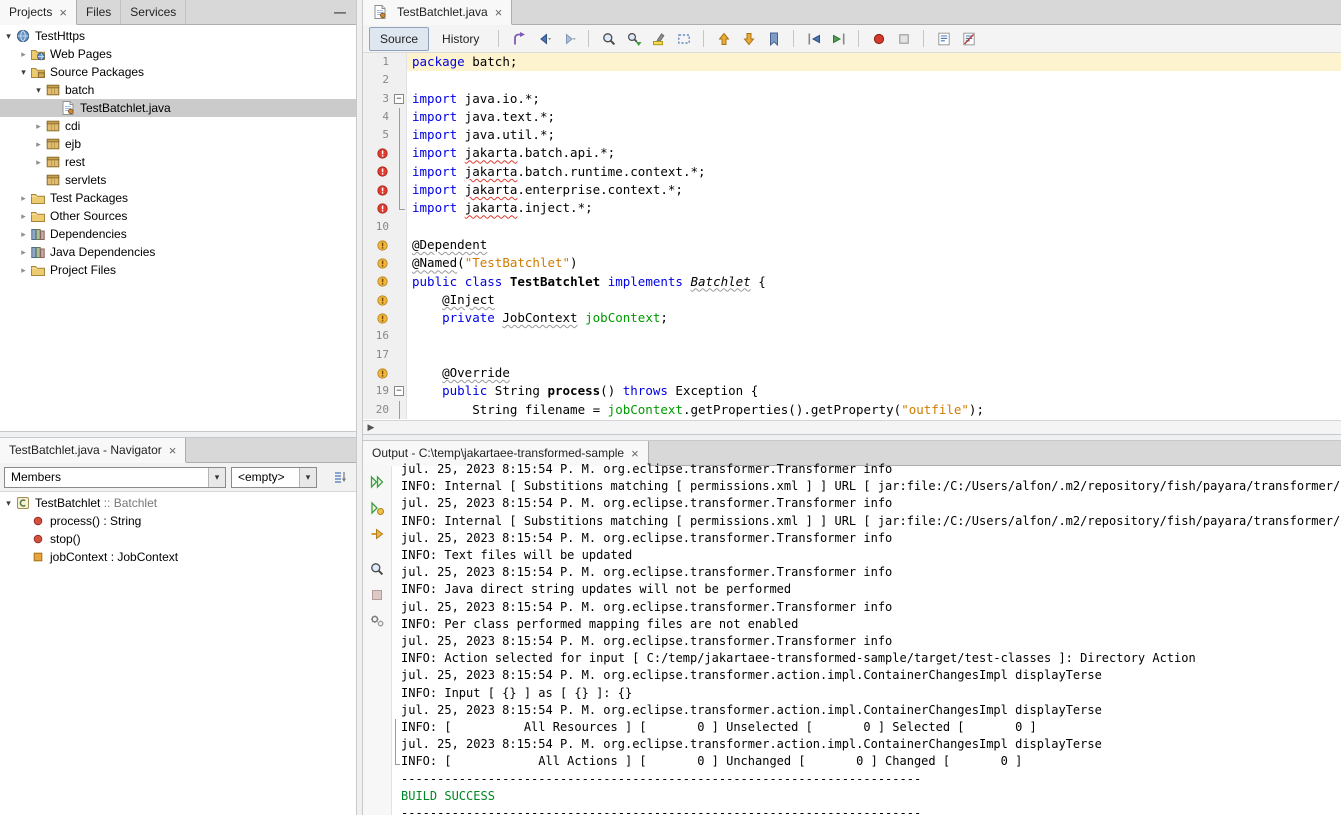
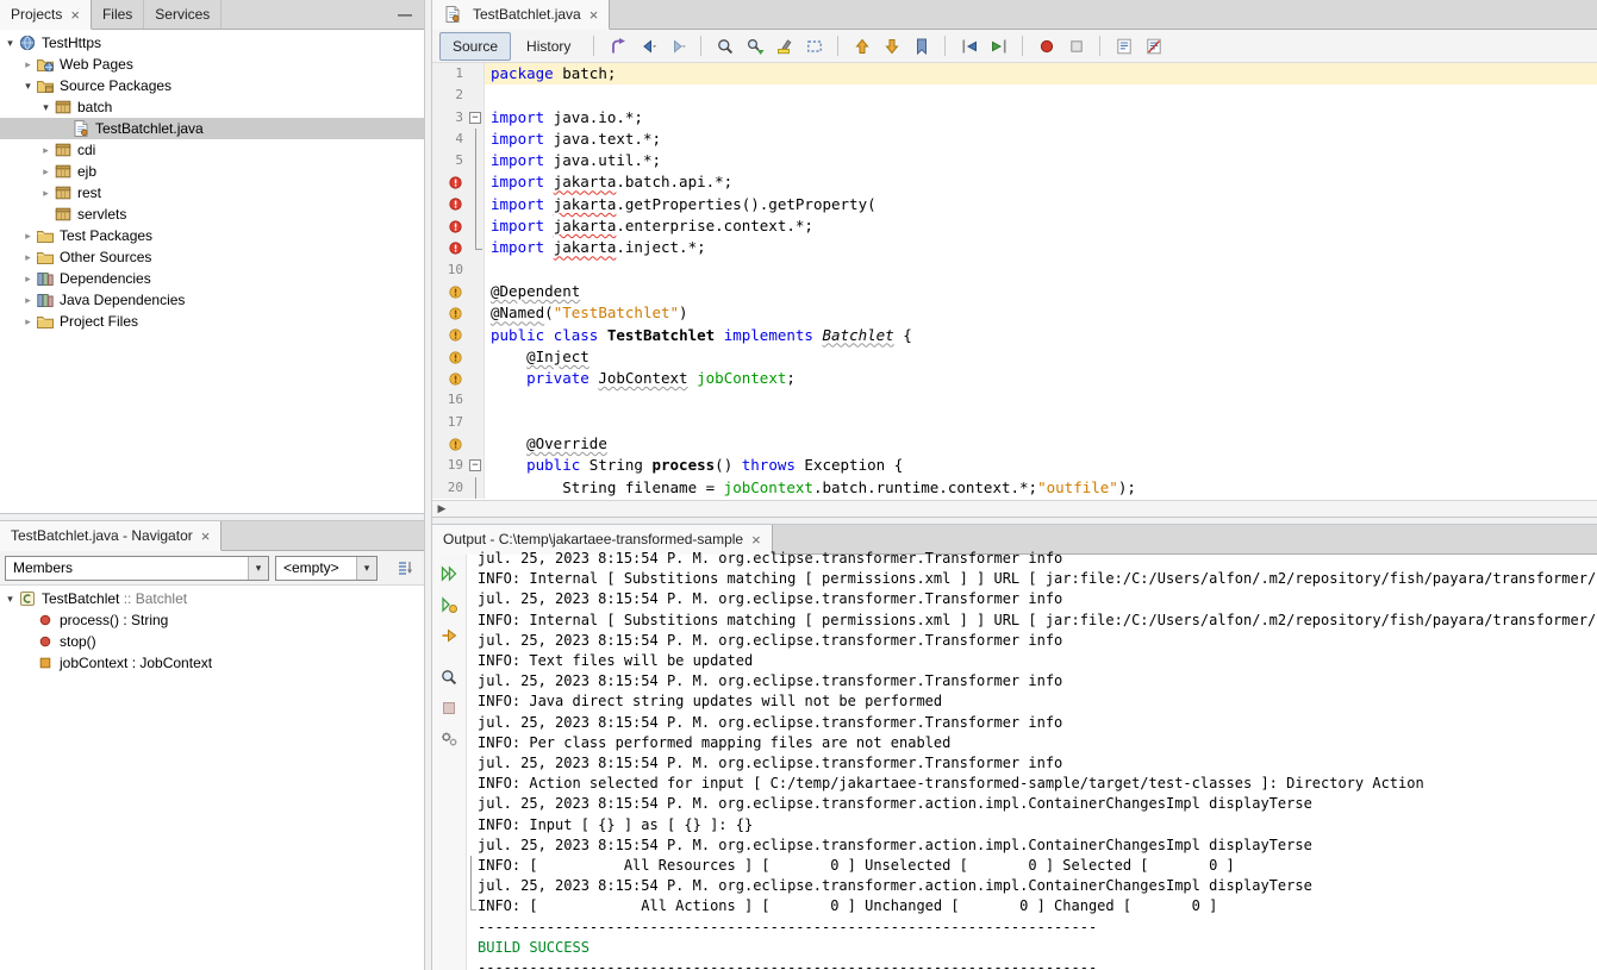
  Projects
  ×
  Files
  Services
  —
  ▾
  TestHttps
  ▸
  Web Pages
  ▾
  Source Packages
  ▾
  batch
  TestBatchlet.java
  ▸
  cdi
  ▸
  ejb
  ▸
  rest
  servlets
  ▸
  Test Packages
  ▸
  Other Sources
  ▸
  Dependencies
  ▸
  Java Dependencies
  ▸
  Project Files
  TestBatchlet.java - Navigator
  ×
  Members
  ▾
  <empty>
  ▾
  ▾
  TestBatchlet :: Batchlet
  process() : String
  stop()
  jobContext : JobContext
  TestBatchlet.java
  ×
  Source
  History
  1
  package batch;
  2
  3
  −
  import java.io.*;
  4
  import java.text.*;
  5
  import java.util.*;
  import jakarta.batch.api.*;
- import jakarta.batch.runtime.context.*;
+ import jakarta.getProperties().getProperty(
  import jakarta.enterprise.context.*;
  import jakarta.inject.*;
  10
  @Dependent
  @Named("TestBatchlet")
  public class TestBatchlet implements Batchlet {
  @Inject
  private JobContext jobContext;
  16
  17
  @Override
  19
  −
  public String process() throws Exception {
  20
- String filename = jobContext.getProperties().getProperty("outfile");
+ String filename = jobContext.batch.runtime.context.*;"outfile");
  ▶
  Output - C:\temp\jakartaee-transformed-sample
  ×
  jul. 25, 2023 8:15:54 P. M. org.eclipse.transformer.Transformer info
  INFO: Internal [ Substitions matching [ permissions.xml ] ] URL [ jar:file:/C:/Users/alfon/.m2/repository/fish/payara/transformer/
  jul. 25, 2023 8:15:54 P. M. org.eclipse.transformer.Transformer info
  INFO: Internal [ Substitions matching [ permissions.xml ] ] URL [ jar:file:/C:/Users/alfon/.m2/repository/fish/payara/transformer/
  jul. 25, 2023 8:15:54 P. M. org.eclipse.transformer.Transformer info
  INFO: Text files will be updated
  jul. 25, 2023 8:15:54 P. M. org.eclipse.transformer.Transformer info
  INFO: Java direct string updates will not be performed
  jul. 25, 2023 8:15:54 P. M. org.eclipse.transformer.Transformer info
  INFO: Per class performed mapping files are not enabled
  jul. 25, 2023 8:15:54 P. M. org.eclipse.transformer.Transformer info
  INFO: Action selected for input [ C:/temp/jakartaee-transformed-sample/target/test-classes ]: Directory Action
  jul. 25, 2023 8:15:54 P. M. org.eclipse.transformer.action.impl.ContainerChangesImpl displayTerse
  INFO: Input [ {} ] as [ {} ]: {}
  jul. 25, 2023 8:15:54 P. M. org.eclipse.transformer.action.impl.ContainerChangesImpl displayTerse
  INFO: [ All Resources ] [ 0 ] Unselected [ 0 ] Selected [ 0 ]
  jul. 25, 2023 8:15:54 P. M. org.eclipse.transformer.action.impl.ContainerChangesImpl displayTerse
  INFO: [ All Actions ] [ 0 ] Unchanged [ 0 ] Changed [ 0 ]
  ------------------------------------------------------------------------
  BUILD SUCCESS
  ------------------------------------------------------------------------
